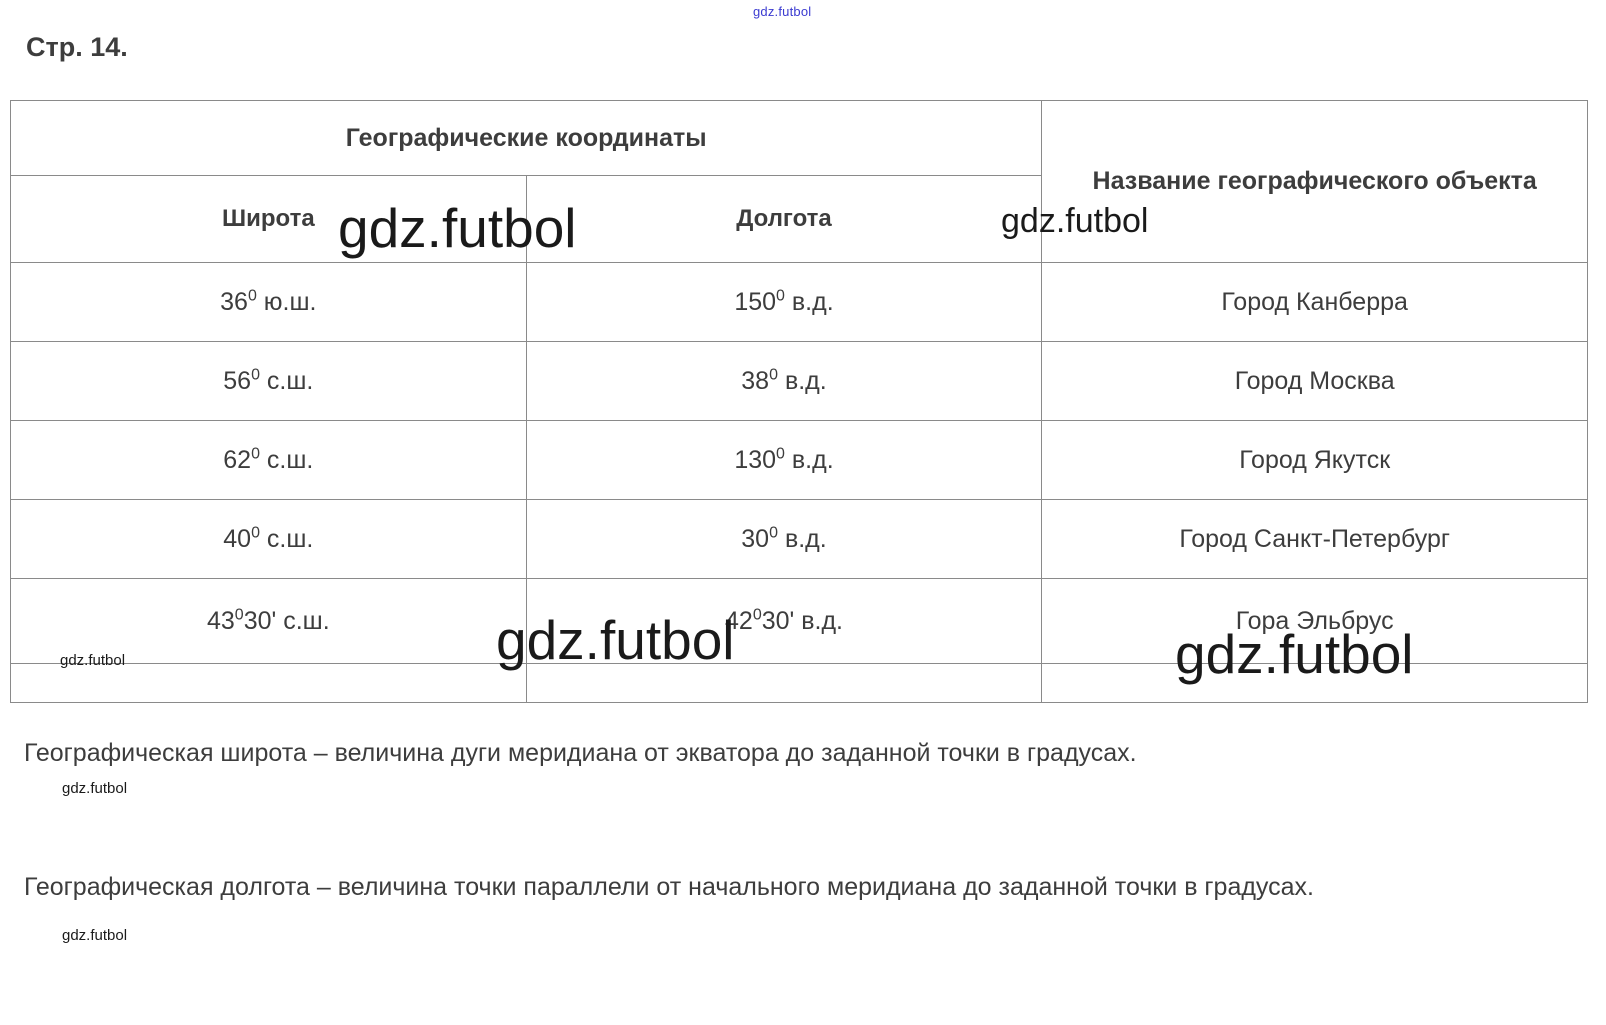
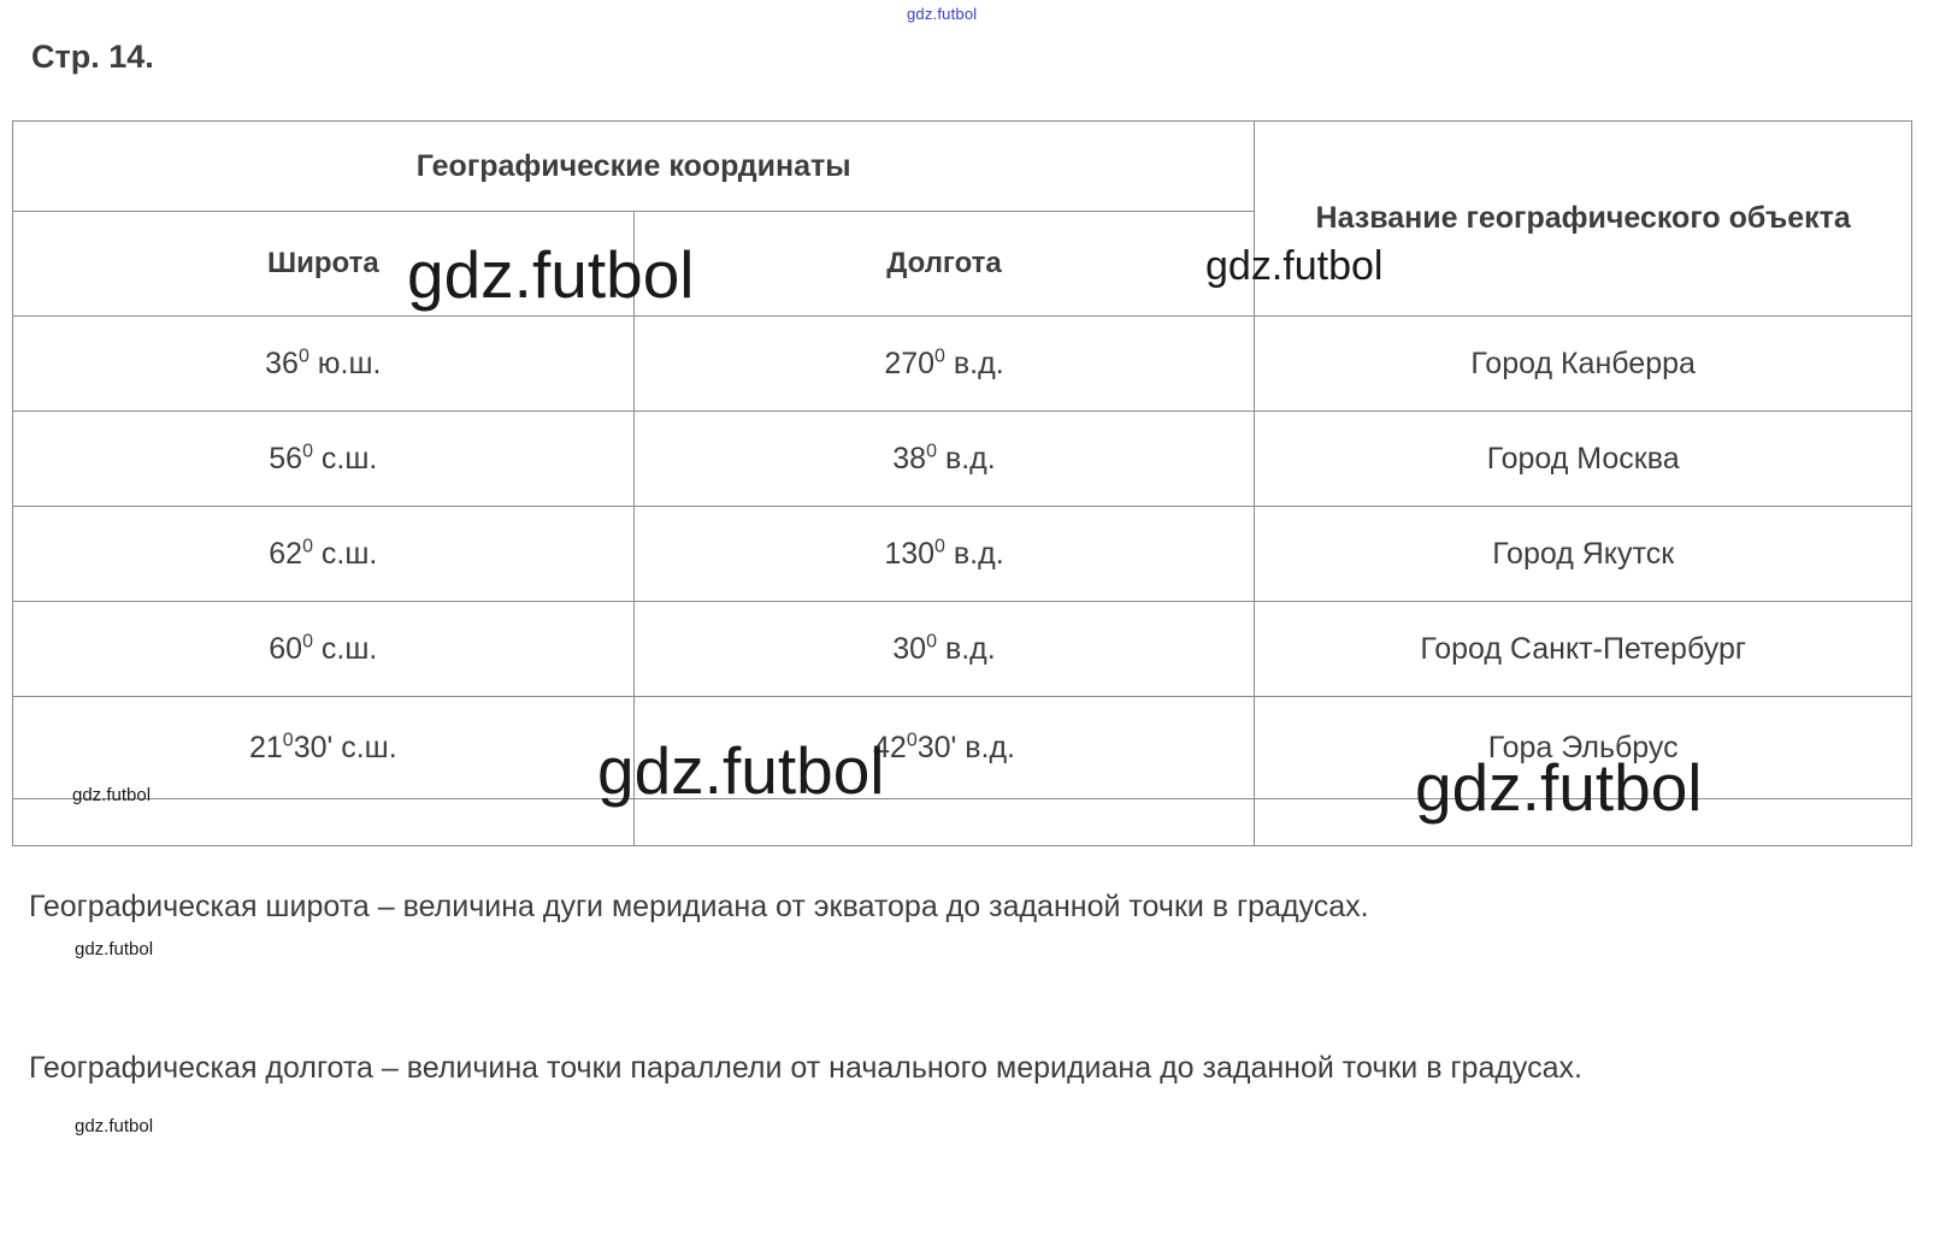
  gdz.futbol
  Стр. 14.
  Географические координаты	Название географического объекта
  Широта	Долгота
- 360 ю.ш.	1500 в.д.	Город Канберра
+ 360 ю.ш.	2700 в.д.	Город Канберра
  560 с.ш.	380 в.д.	Город Москва
  620 с.ш.	1300 в.д.	Город Якутск
- 400 с.ш.	300 в.д.	Город Санкт-Петербург
+ 600 с.ш.	300 в.д.	Город Санкт-Петербург
- 43030' с.ш.	42030' в.д.	Гора Эльбрус
+ 21030' с.ш.	42030' в.д.	Гора Эльбрус
  Географическая широта – величина дуги меридиана от экватора до заданной точки в градусах.
  Географическая долгота – величина точки параллели от начального меридиана до заданной точки в градусах.
  gdz.futbol
  gdz.futbol
  gdz.futbol
  gdz.futbol
  gdz.futbol
  gdz.futbol
  gdz.futbol
